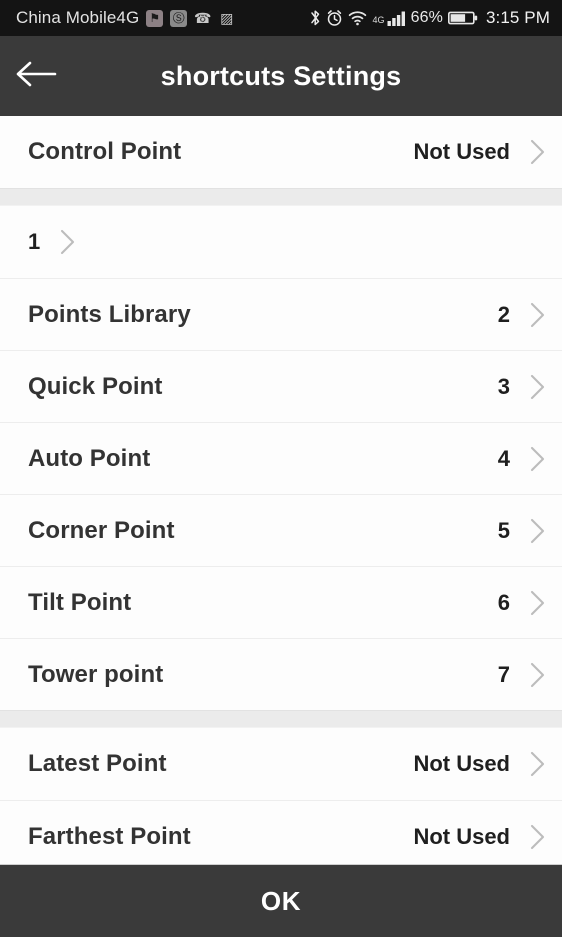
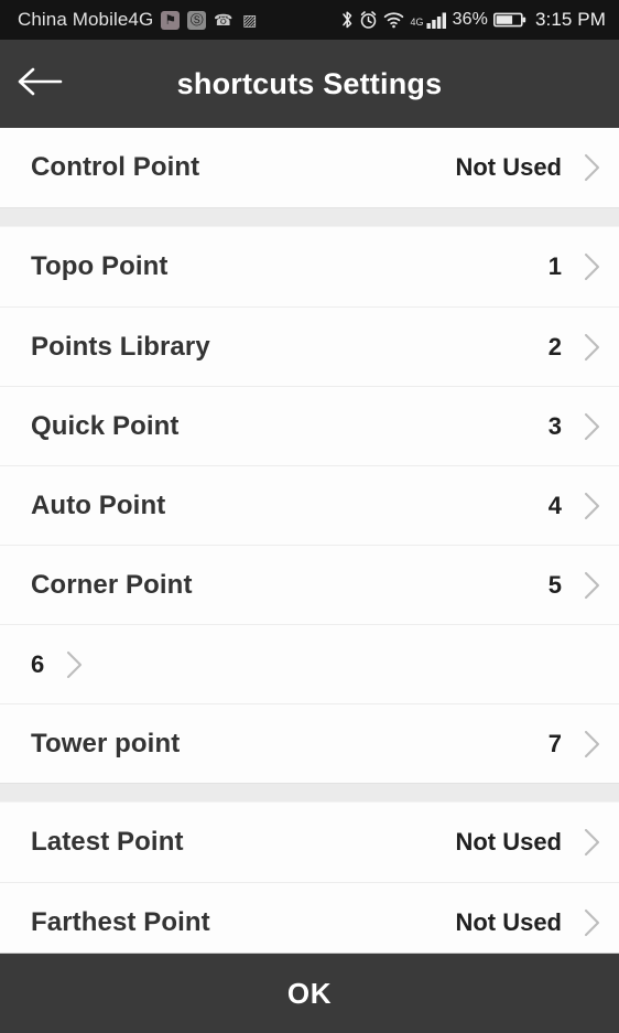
  China Mobile4G
  ⚑
  Ⓢ
  ☎
  ▨
  4G
- 66%
+ 36%
  3:15 PM
  shortcuts Settings
  Control Point
  Not Used
+ Topo Point
  1
  Points Library
  2
  Quick Point
  3
  Auto Point
  4
  Corner Point
  5
- Tilt Point
  6
  Tower point
  7
  Latest Point
  Not Used
  Farthest Point
  Not Used
  OK
